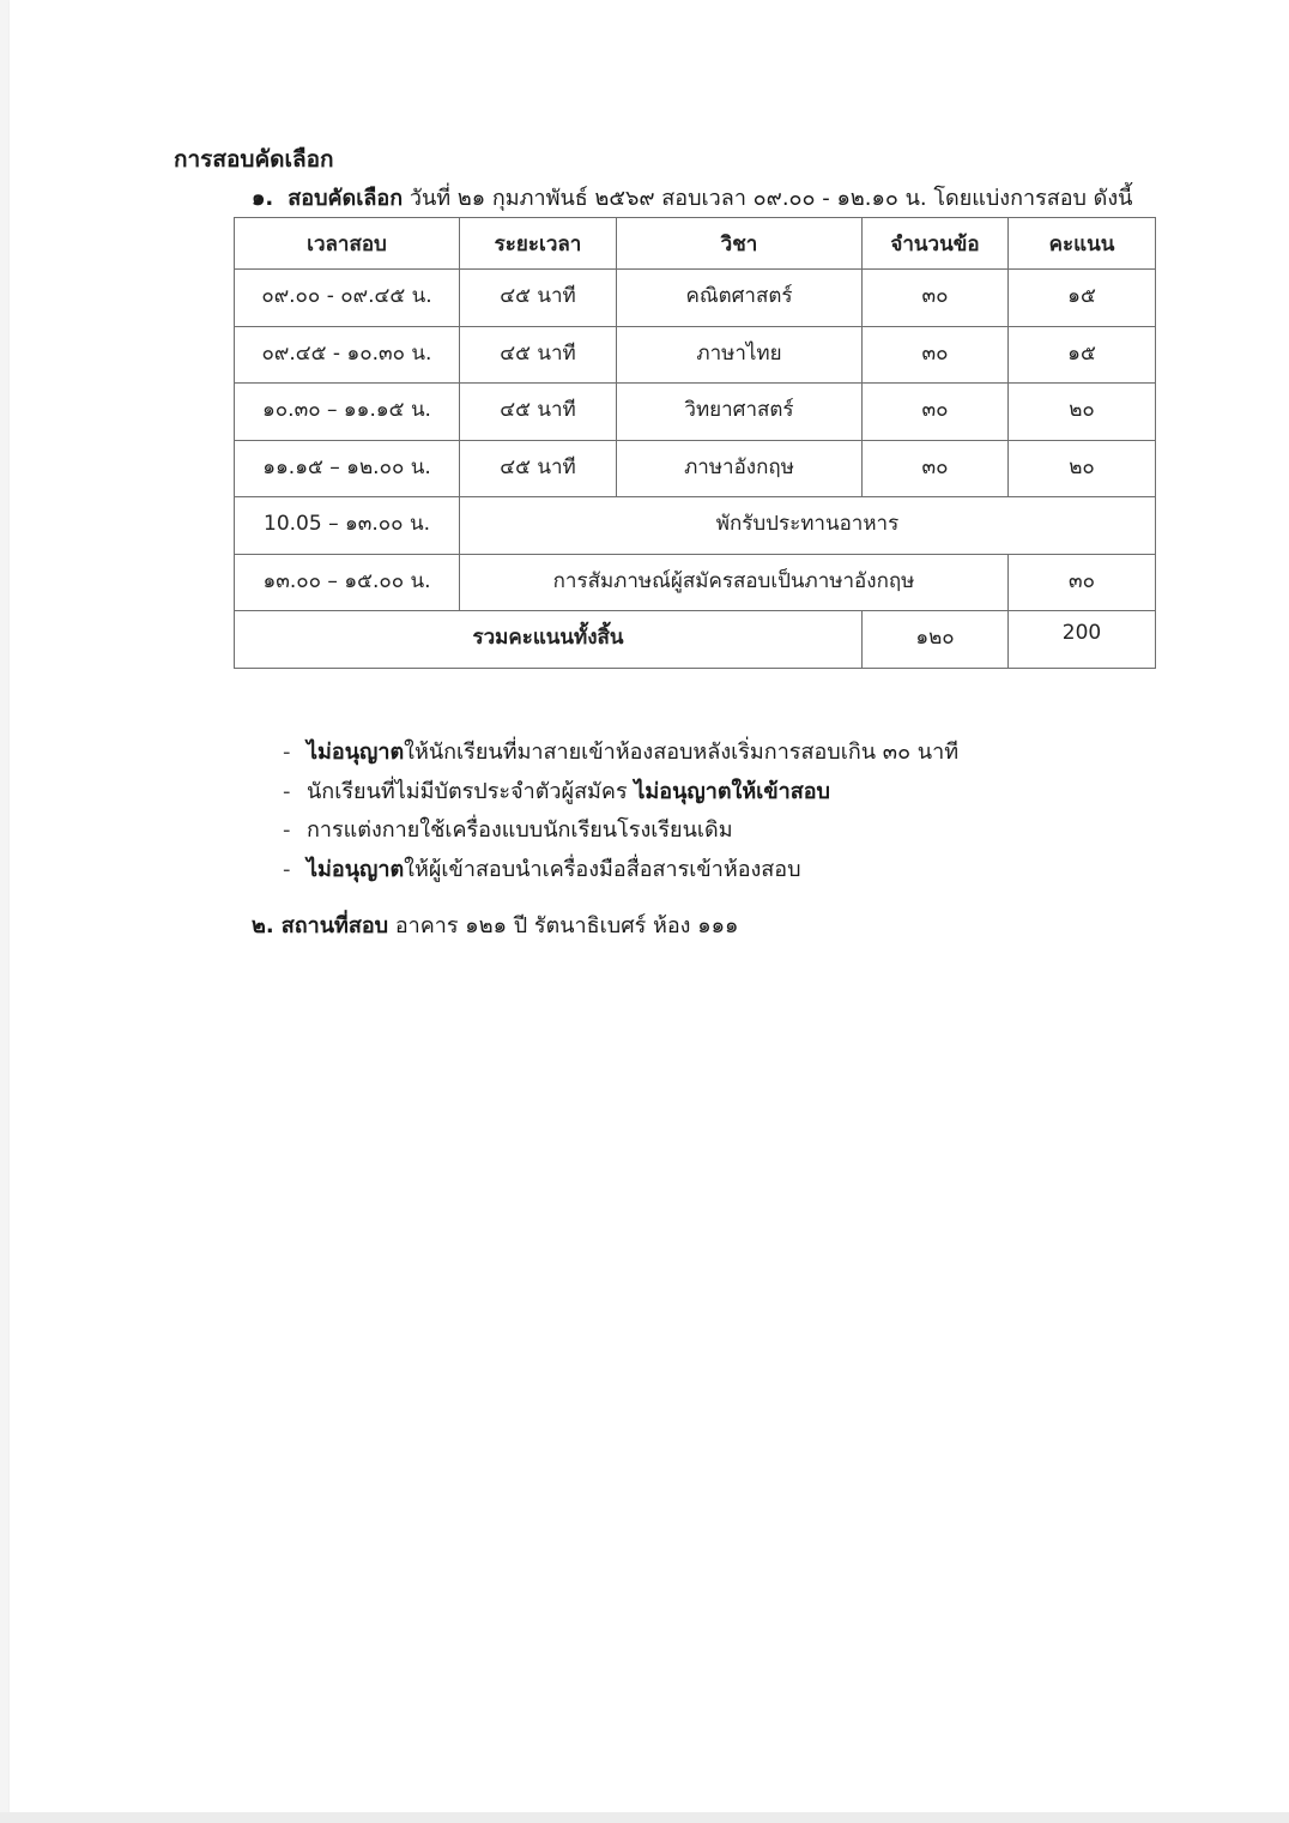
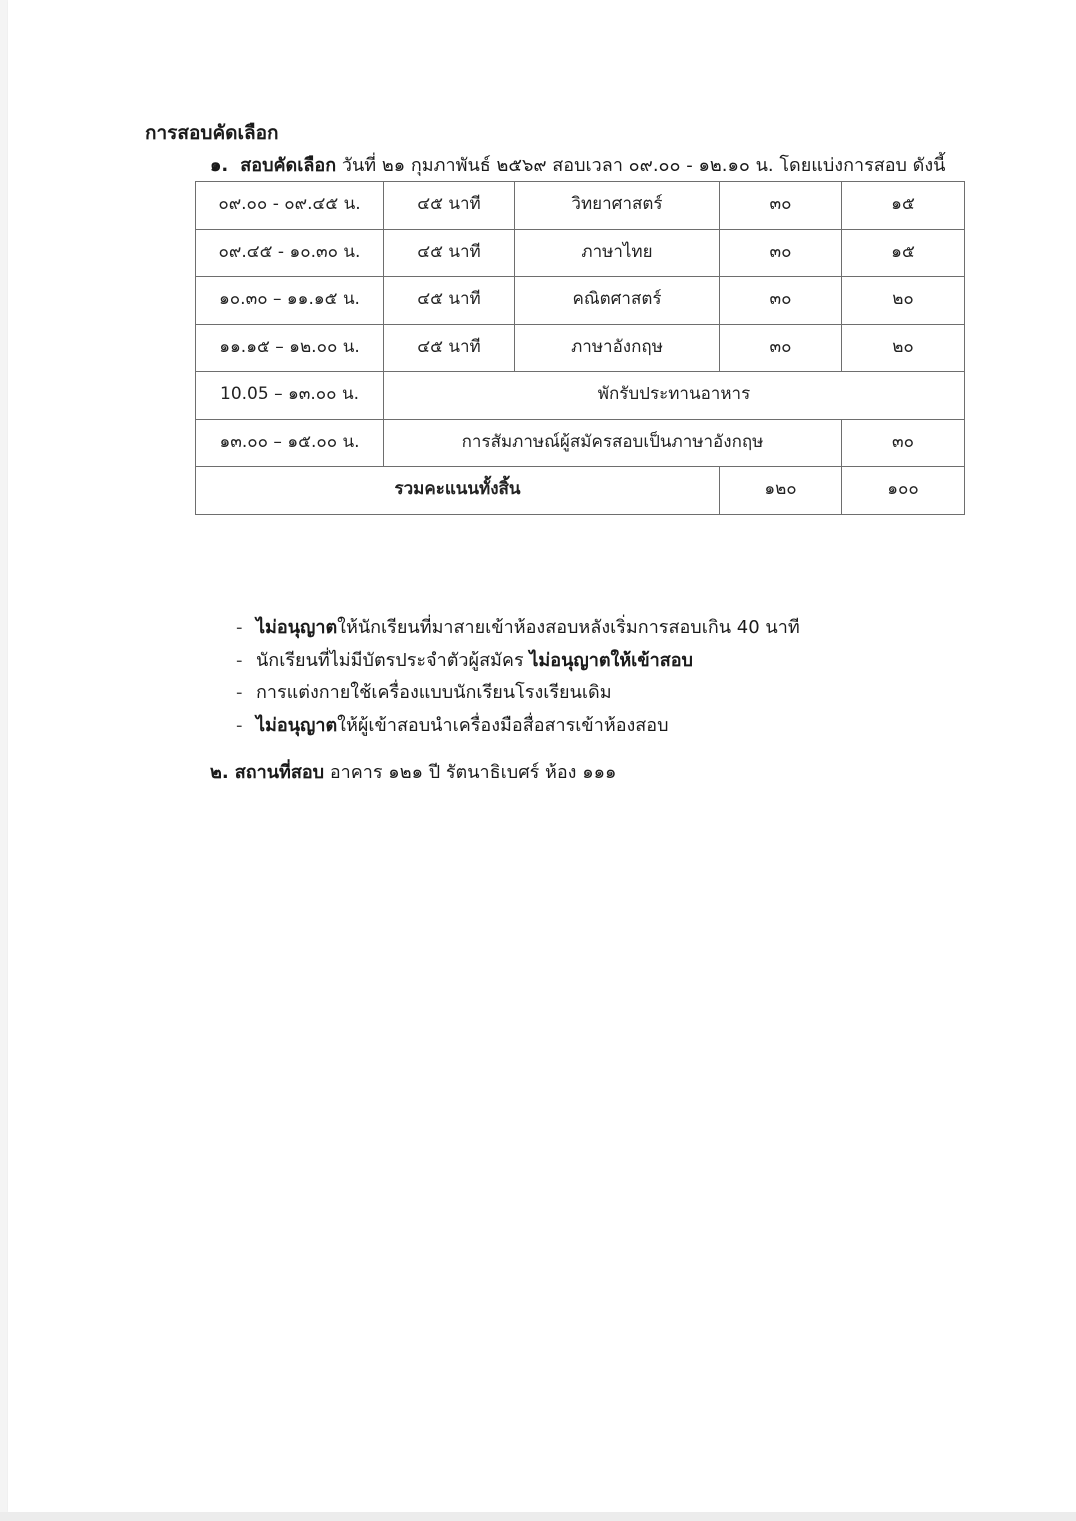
  การสอบคัดเลือก
  ๑. สอบคัดเลือก วันที่ ๒๑ กุมภาพันธ์ ๒๕๖๙ สอบเวลา ๐๙.๐๐ - ๑๒.๑๐ น. โดยแบ่งการสอบ ดังนี้
- เวลาสอบ	ระยะเวลา	วิชา	จำนวนข้อ	คะแนน
- ๐๙.๐๐ - ๐๙.๔๕ น.	๔๕ นาที	คณิตศาสตร์	๓๐	๑๕
+ ๐๙.๐๐ - ๐๙.๔๕ น.	๔๕ นาที	วิทยาศาสตร์	๓๐	๑๕
  ๐๙.๔๕ - ๑๐.๓๐ น.	๔๕ นาที	ภาษาไทย	๓๐	๑๕
- ๑๐.๓๐ – ๑๑.๑๕ น.	๔๕ นาที	วิทยาศาสตร์	๓๐	๒๐
+ ๑๐.๓๐ – ๑๑.๑๕ น.	๔๕ นาที	คณิตศาสตร์	๓๐	๒๐
  ๑๑.๑๕ – ๑๒.๐๐ น.	๔๕ นาที	ภาษาอังกฤษ	๓๐	๒๐
  10.05 – ๑๓.๐๐ น.	พักรับประทานอาหาร
  ๑๓.๐๐ – ๑๕.๐๐ น.	การสัมภาษณ์ผู้สมัครสอบเป็นภาษาอังกฤษ	๓๐
- รวมคะแนนทั้งสิ้น	๑๒๐	200
+ รวมคะแนนทั้งสิ้น	๑๒๐	๑๐๐
- - ไม่อนุญาตให้นักเรียนที่มาสายเข้าห้องสอบหลังเริ่มการสอบเกิน ๓๐ นาที
+ - ไม่อนุญาตให้นักเรียนที่มาสายเข้าห้องสอบหลังเริ่มการสอบเกิน 40 นาที
  - นักเรียนที่ไม่มีบัตรประจำตัวผู้สมัคร ไม่อนุญาตให้เข้าสอบ
  - การแต่งกายใช้เครื่องแบบนักเรียนโรงเรียนเดิม
  - ไม่อนุญาตให้ผู้เข้าสอบนำเครื่องมือสื่อสารเข้าห้องสอบ
  ๒. สถานที่สอบ อาคาร ๑๒๑ ปี รัตนาธิเบศร์ ห้อง ๑๑๑
